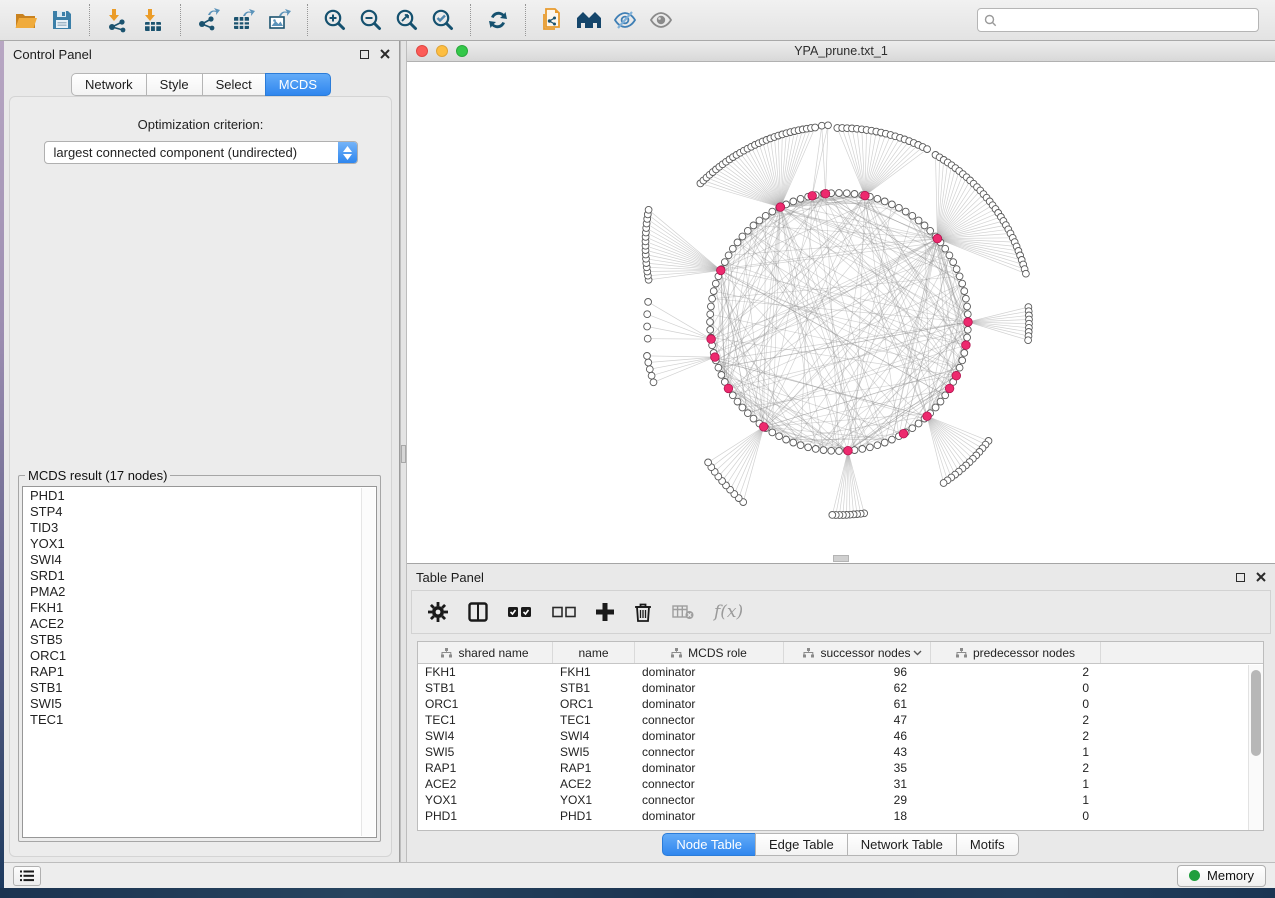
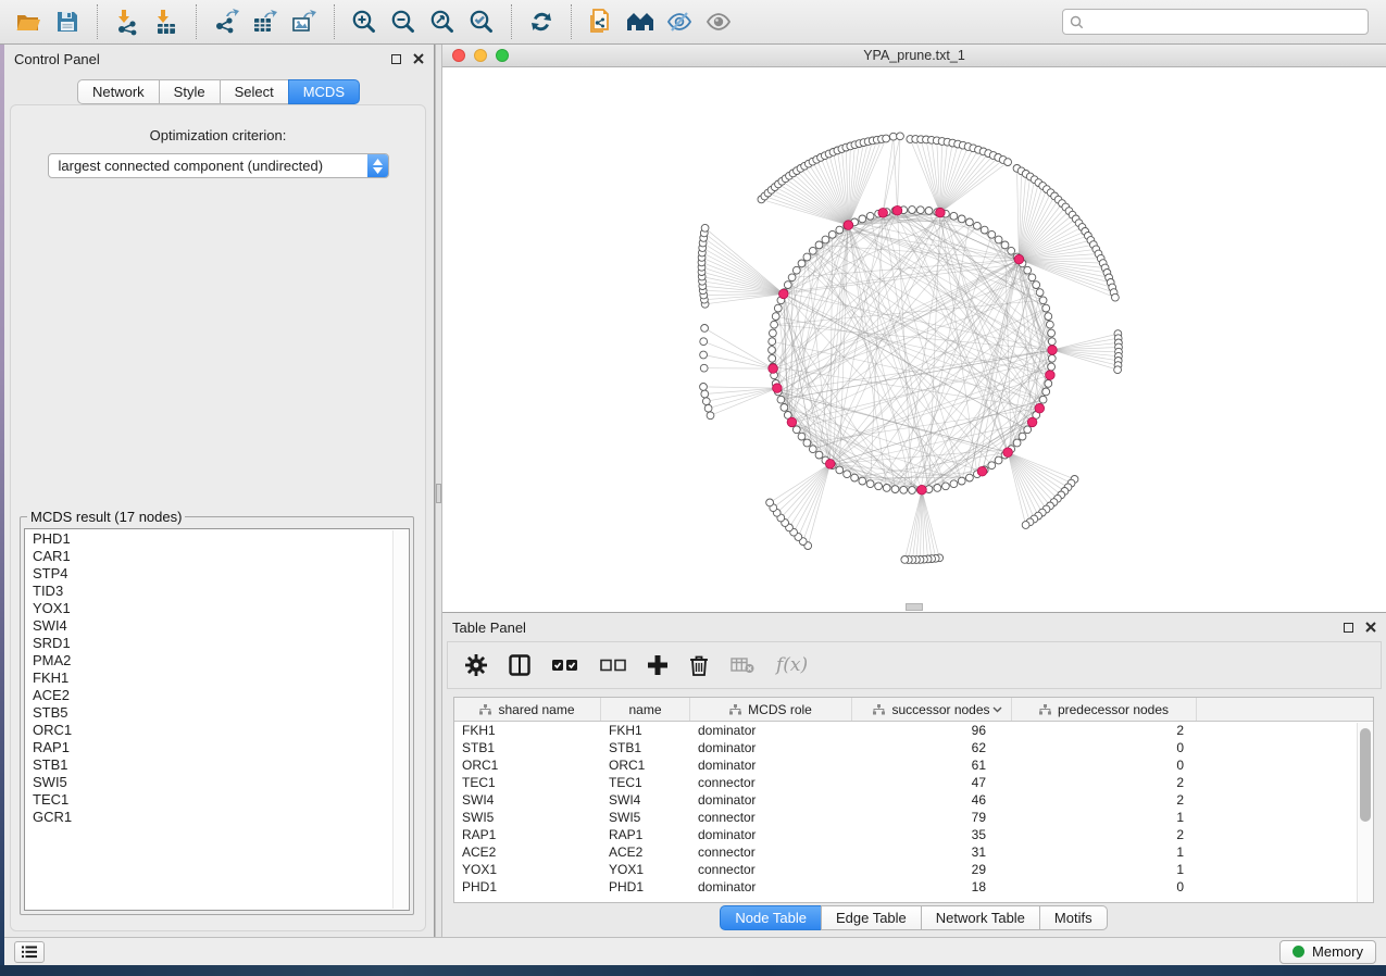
  Control Panel
  Network
  Style
  Select
  MCDS
  Optimization criterion:
  largest connected component (undirected)
  MCDS result (17 nodes)
  PHD1
+ CAR1
  STP4
  TID3
  YOX1
  SWI4
  SRD1
  PMA2
  FKH1
  ACE2
  STB5
  ORC1
  RAP1
  STB1
  SWI5
  TEC1
+ GCR1
  YPA_prune.txt_1
  Table Panel
  f(x)
  shared name
  name
  MCDS role
  successor nodes
  predecessor nodes
  FKH1
  FKH1
  dominator
  96
  2
  STB1
  STB1
  dominator
  62
  0
  ORC1
  ORC1
  dominator
  61
  0
  TEC1
  TEC1
  connector
  47
  2
  SWI4
  SWI4
  dominator
  46
  2
  SWI5
  SWI5
  connector
- 43
+ 79
  1
  RAP1
  RAP1
  dominator
  35
  2
  ACE2
  ACE2
  connector
  31
  1
  YOX1
  YOX1
  connector
  29
  1
  PHD1
  PHD1
  dominator
  18
  0
  Node Table
  Edge Table
  Network Table
  Motifs
  Memory
